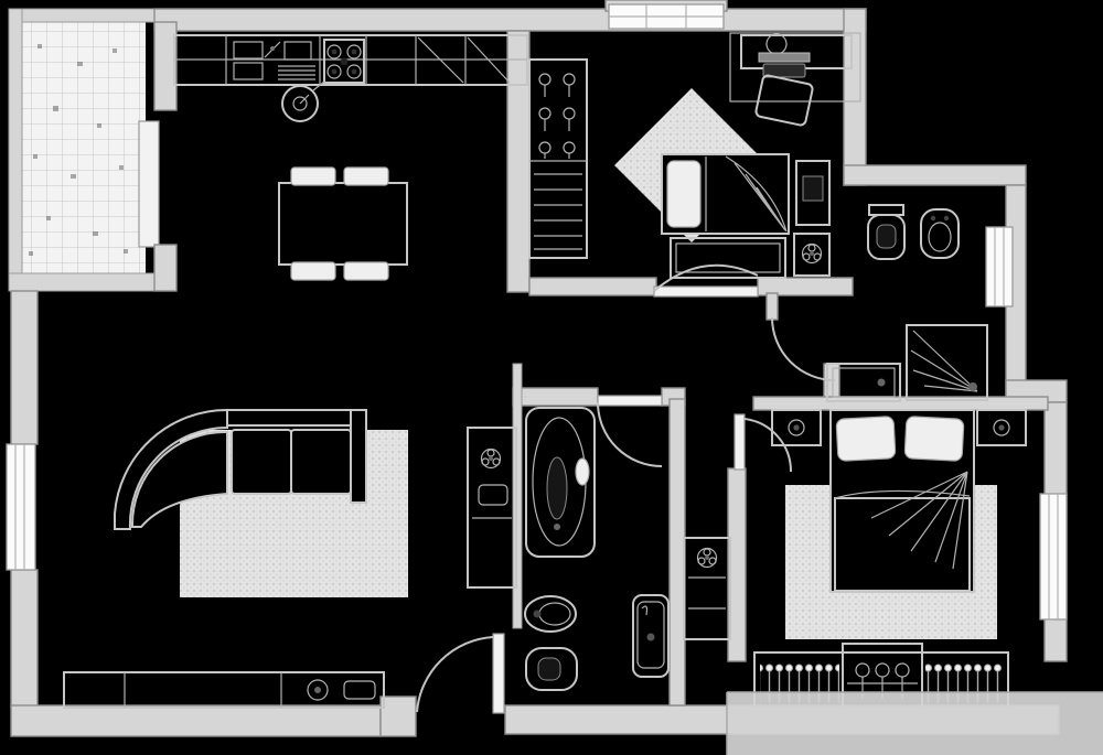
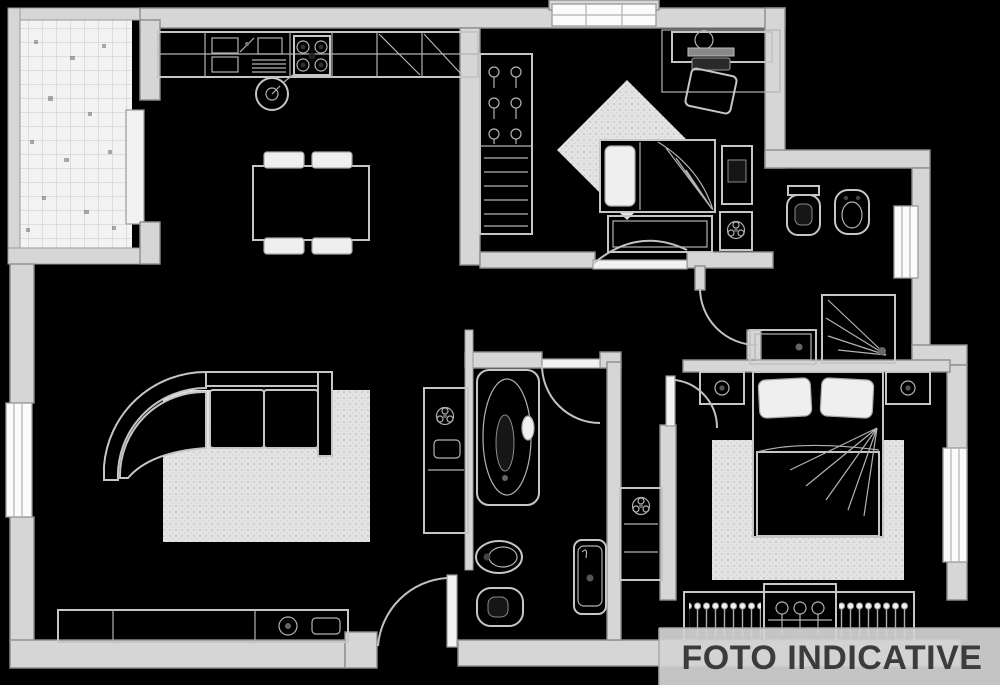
+ FOTO INDICATIVE
